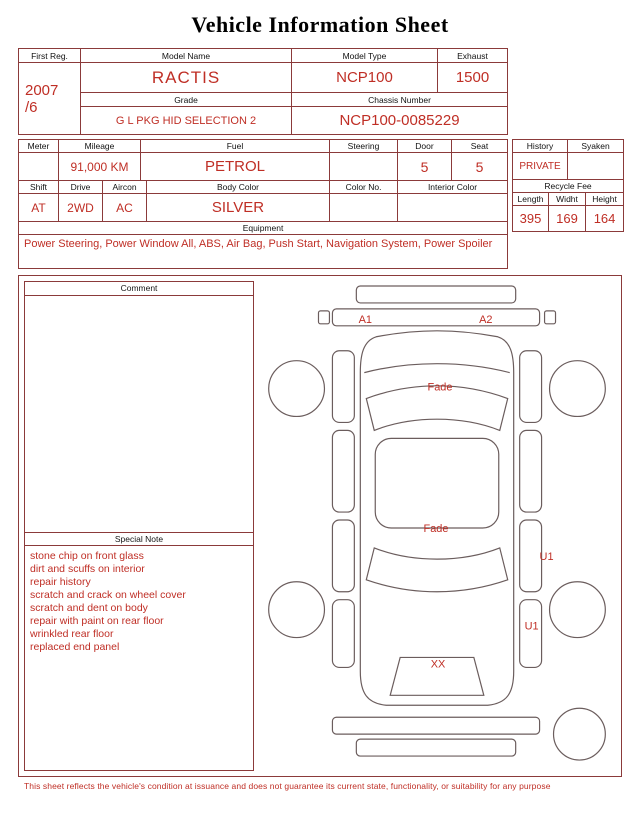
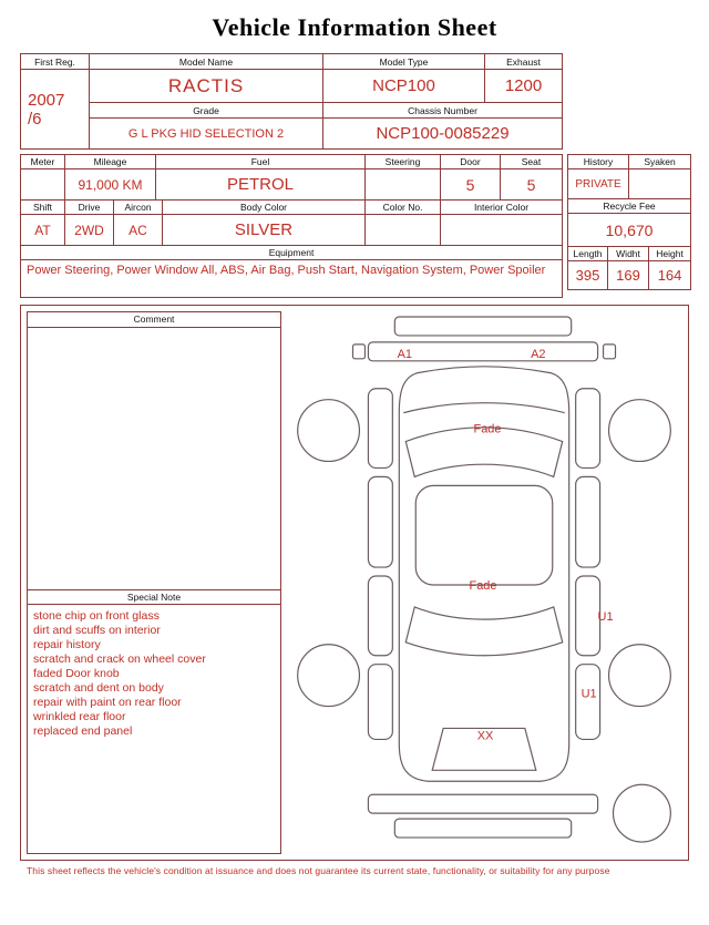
  Vehicle Information Sheet
  First Reg.	Model Name	Model Type	Exhaust
- 2007 /6	RACTIS	NCP100	1500
+ 2007 /6	RACTIS	NCP100	1200
  Grade	Chassis Number
  G L PKG HID SELECTION 2	NCP100-0085229
  Meter	Mileage	Fuel	Steering	Door	Seat
  	91,000 KM	PETROL		5	5
  Shift	Drive	Aircon	Body Color	Color No.	Interior Color
  AT	2WD	AC	SILVER
  Equipment
  Power Steering, Power Window All, ABS, Air Bag, Push Start, Navigation System, Power Spoiler
  History	Syaken
  PRIVATE
  Recycle Fee
+ 10,670
  Length	Widht	Height
  395	169	164
  Comment
  Special Note
  stone chip on front glass
  dirt and scuffs on interior
  repair history
  scratch and crack on wheel cover
+ faded Door knob
  scratch and dent on body
  repair with paint on rear floor
  wrinkled rear floor
  replaced end panel
  A1
  A2
  Fade
  Fade
  U1
  U1
  XX
  This sheet reflects the vehicle's condition at issuance and does not guarantee its current state, functionality, or suitability for any purpose
